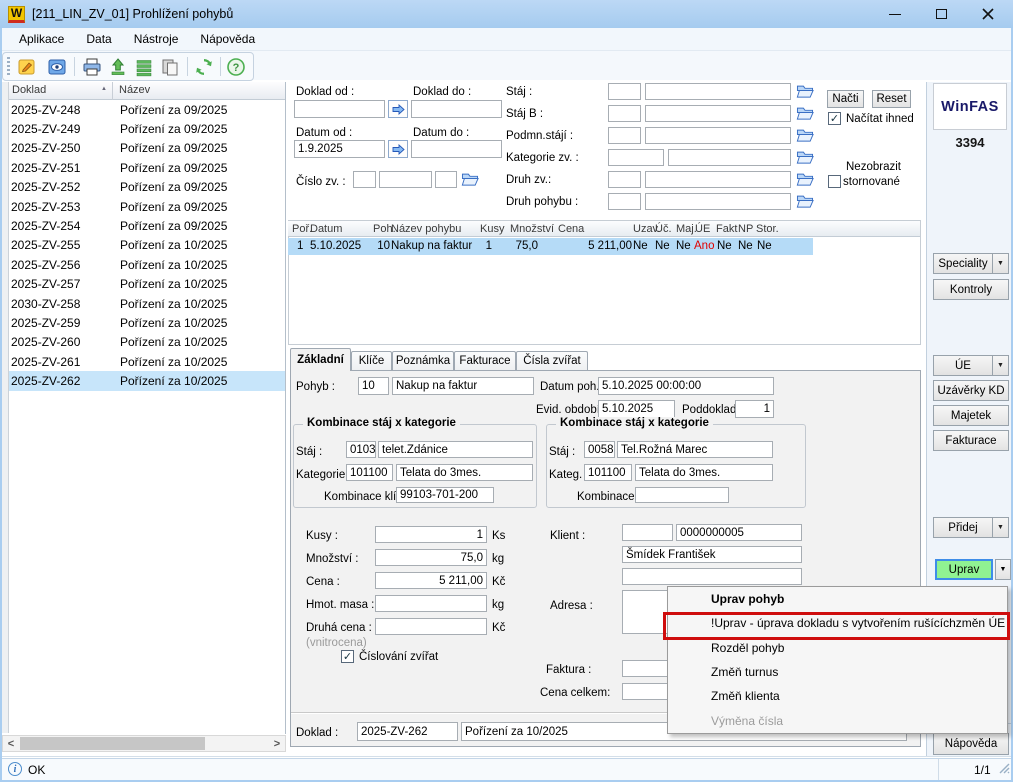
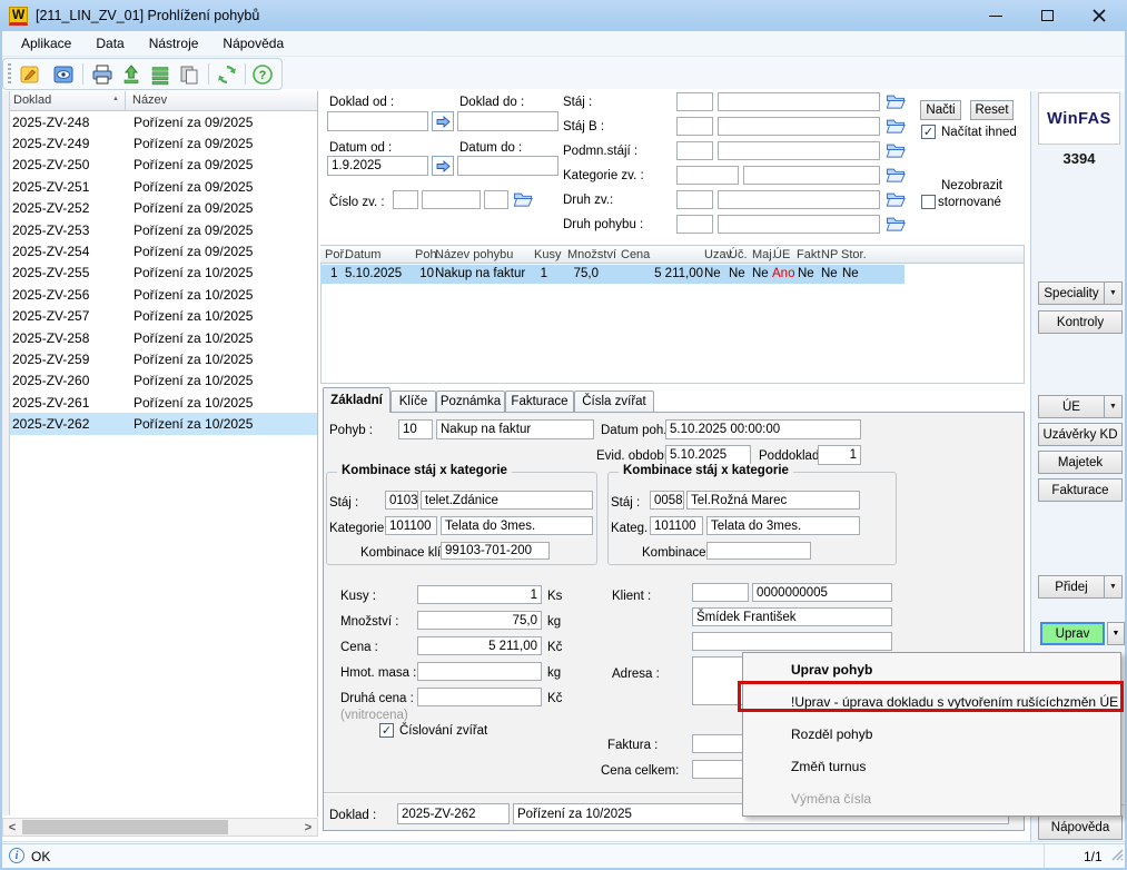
  W
  [211_LIN_ZV_01] Prohlížení pohybů
  Aplikace Data Nástroje Nápověda
  ?
  Doklad
  Název
  2025-ZV-248
  Pořízení za 09/2025
  2025-ZV-249
  Pořízení za 09/2025
  2025-ZV-250
  Pořízení za 09/2025
  2025-ZV-251
  Pořízení za 09/2025
  2025-ZV-252
  Pořízení za 09/2025
  2025-ZV-253
  Pořízení za 09/2025
  2025-ZV-254
  Pořízení za 09/2025
  2025-ZV-255
  Pořízení za 10/2025
  2025-ZV-256
  Pořízení za 10/2025
  2025-ZV-257
  Pořízení za 10/2025
- 2030-ZV-258
+ 2025-ZV-258
  Pořízení za 10/2025
  2025-ZV-259
  Pořízení za 10/2025
  2025-ZV-260
  Pořízení za 10/2025
  2025-ZV-261
  Pořízení za 10/2025
  2025-ZV-262
  Pořízení za 10/2025
  <
  >
  Doklad od :
  Doklad do :
  Datum od :
  1.9.2025
  Datum do :
  Číslo zv. :
  Stáj :
  Stáj B :
  Podmn.stájí :
  Kategorie zv. :
  Druh zv.:
  Druh pohybu :
  Načti
  Reset
  ✓
  Načítat ihned
  Nezobrazit
  stornované
  WinFAS
  3394
  Speciality
  Kontroly
  ÚE
  Uzávěrky KD
  Majetek
  Fakturace
  Přidej
  Uprav
  Nápověda
  Poř.
  Datum
  Poh.
  Název pohybu
  Kusy
  Množství
  Cena
  Uzav.
  Úč.
  Maj.
  ÚE
  Fakt
  NP
  Stor.
  1
  5.10.2025
  10
  Nakup na faktur
  1
  75,0
  5 211,00
  Ne
  Ne
  Ne
  Ano
  Ne
  Ne
  Ne
  Základní
  Klíče
  Poznámka
  Fakturace
  Čísla zvířat
  Pohyb :
  10
  Nakup na faktur
  Datum poh
  5.10.2025 00:00:00
  Evid. obdob
  5.10.2025
  Poddoklad
  1
  Kombinace stáj x kategorie
  Stáj :
  0103
  telet.Zdánice
  Kategorie
  101100
  Telata do 3mes.
  Kombinace klí
  99103-701-200
  Kombinace stáj x kategorie
  Stáj :
  0058
  Tel.Rožná Marec
  Kateg.
  101100
  Telata do 3mes.
  Kusy :
  1
  Ks
  Množství :
  75,0
  kg
  Cena :
  5 211,00
  Kč
  Hmot. masa :
  kg
  Druhá cena :
  Kč
  (vnitrocena)
  ✓
  Číslování zvířat
  Klient :
  0000000005
  Šmídek František
  Adresa :
  Faktura :
  Cena celkem:
  Doklad :
  2025-ZV-262
  Pořízení za 10/2025
  Uprav pohyb
  !Uprav - úprava dokladu s vytvořením rušícíchzměn ÚE
  Rozděl pohyb
  Změň turnus
- Změň klienta
  Výměna čísla
  i
  OK
  1/1
